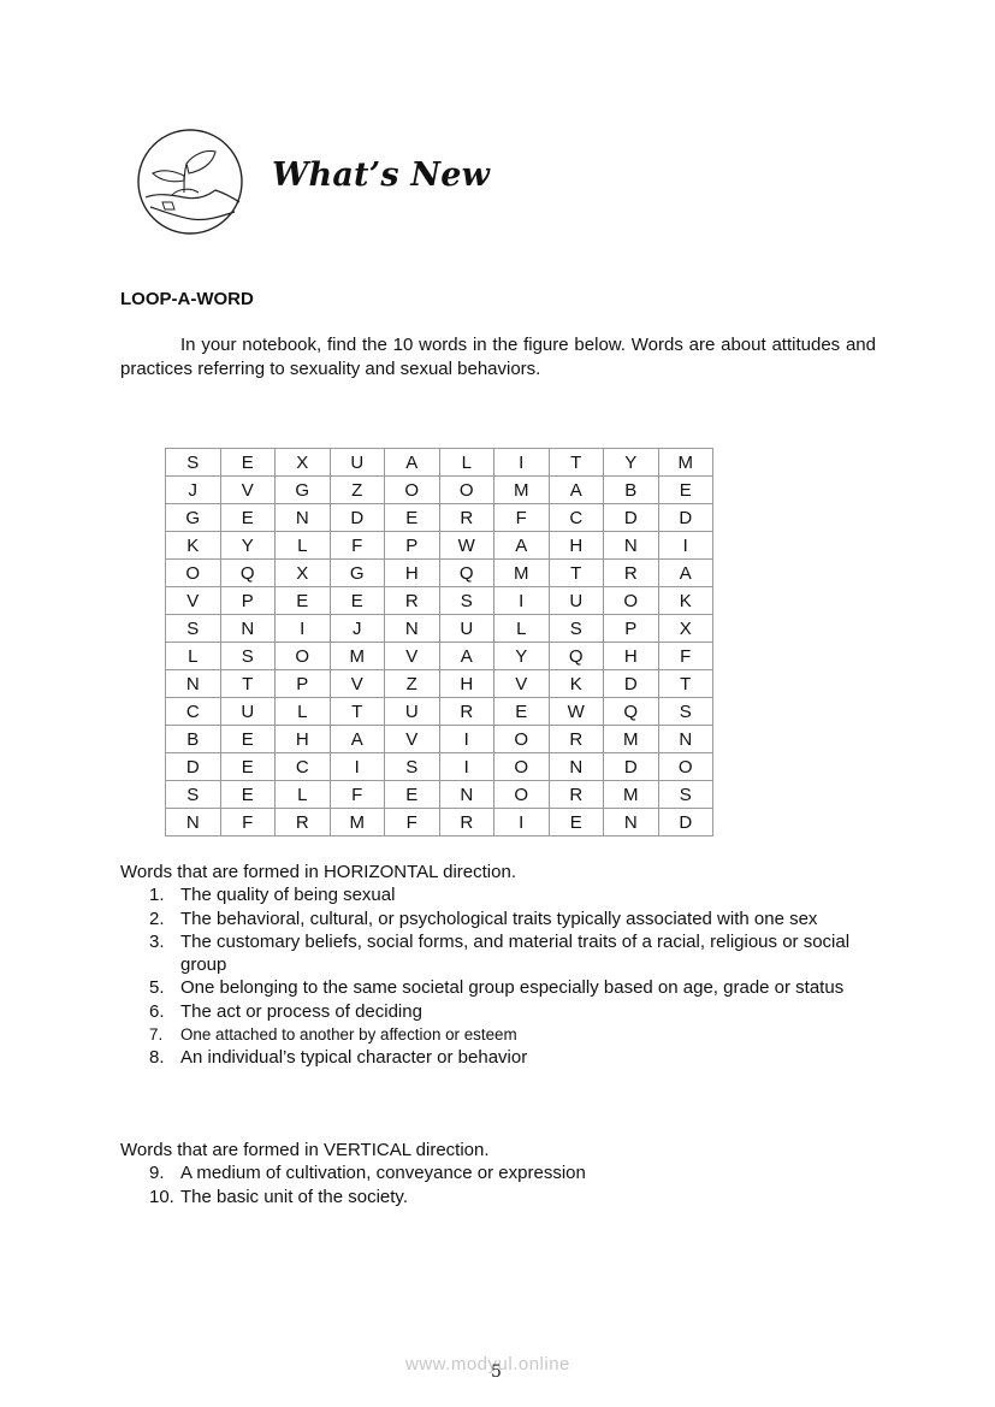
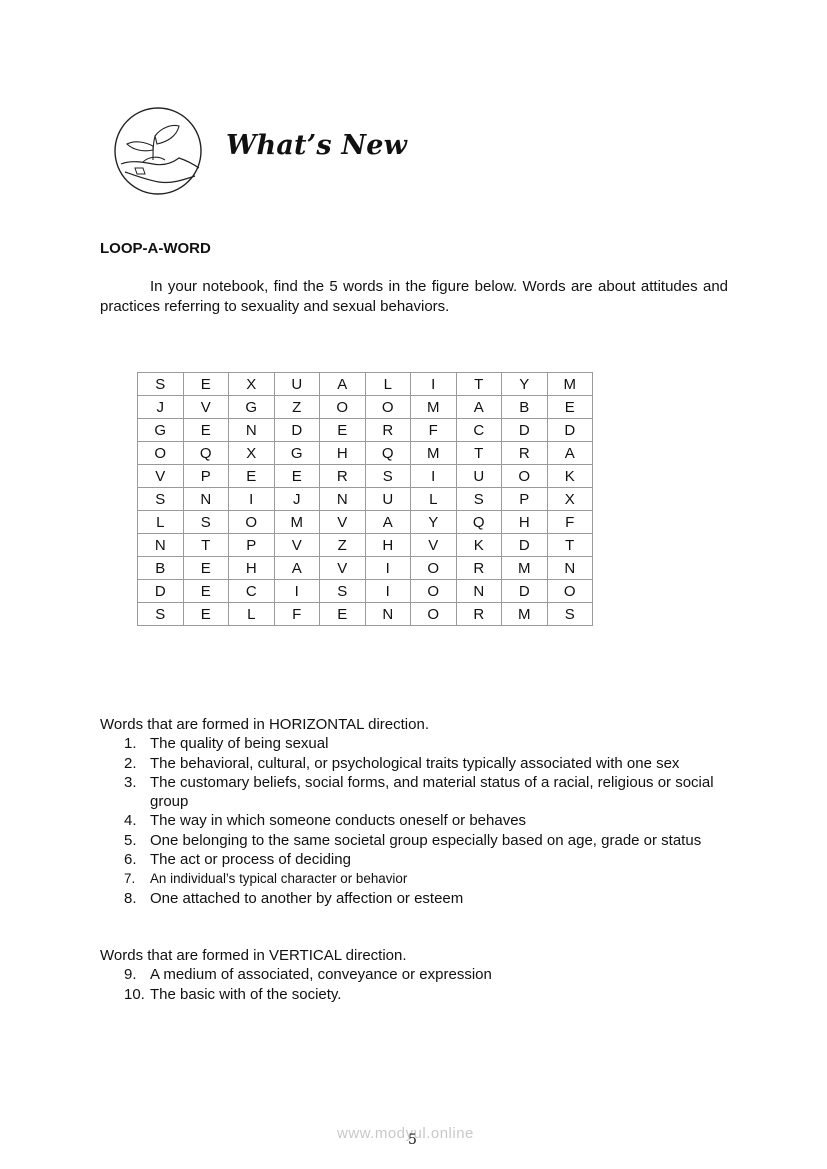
  What’s New
  LOOP-A-WORD
- In your notebook, find the 10 words in the figure below. Words are about attitudes and practices referring to sexuality and sexual behaviors.
+ In your notebook, find the 5 words in the figure below. Words are about attitudes and practices referring to sexuality and sexual behaviors.
  S	E	X	U	A	L	I	T	Y	M
  J	V	G	Z	O	O	M	A	B	E
  G	E	N	D	E	R	F	C	D	D
- K	Y	L	F	P	W	A	H	N	I
  O	Q	X	G	H	Q	M	T	R	A
  V	P	E	E	R	S	I	U	O	K
  S	N	I	J	N	U	L	S	P	X
  L	S	O	M	V	A	Y	Q	H	F
  N	T	P	V	Z	H	V	K	D	T
- C	U	L	T	U	R	E	W	Q	S
  B	E	H	A	V	I	O	R	M	N
  D	E	C	I	S	I	O	N	D	O
  S	E	L	F	E	N	O	R	M	S
- N	F	R	M	F	R	I	E	N	D
  Words that are formed in HORIZONTAL direction.
  1.
  The quality of being sexual
  2.
  The behavioral, cultural, or psychological traits typically associated with one sex
  3.
- The customary beliefs, social forms, and material traits of a racial, religious or social group
+ The customary beliefs, social forms, and material status of a racial, religious or social group
+ 4.
+ The way in which someone conducts oneself or behaves
  5.
  One belonging to the same societal group especially based on age, grade or status
  6.
  The act or process of deciding
  7.
- One attached to another by affection or esteem
+ An individual’s typical character or behavior
  8.
- An individual’s typical character or behavior
+ One attached to another by affection or esteem
  Words that are formed in VERTICAL direction.
  9.
- A medium of cultivation, conveyance or expression
+ A medium of associated, conveyance or expression
  10.
- The basic unit of the society.
+ The basic with of the society.
  www.modyul.online
  5
